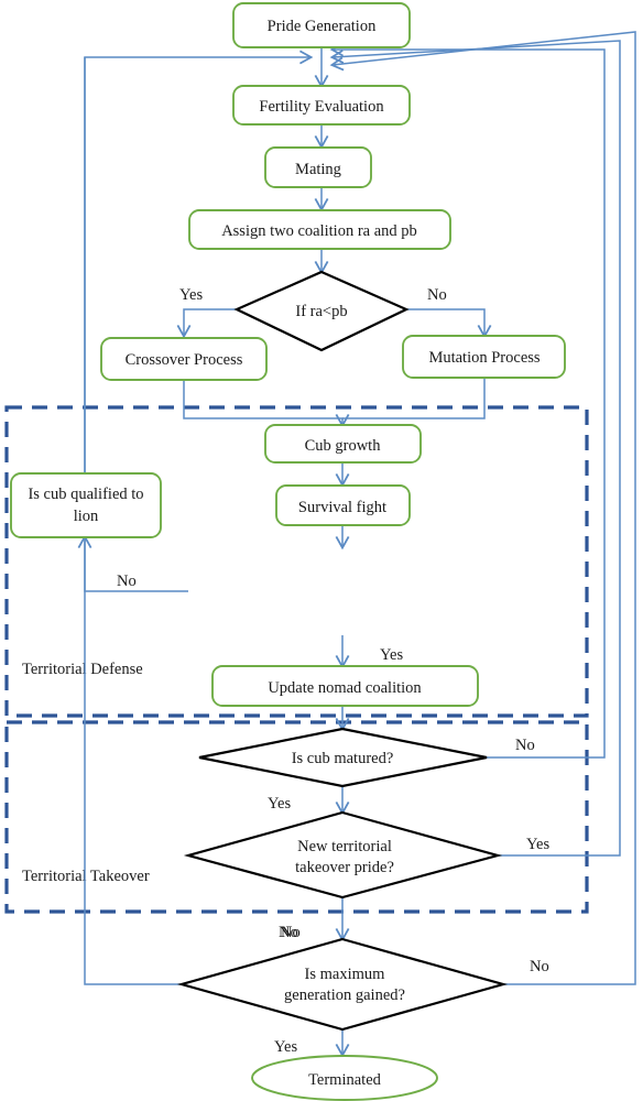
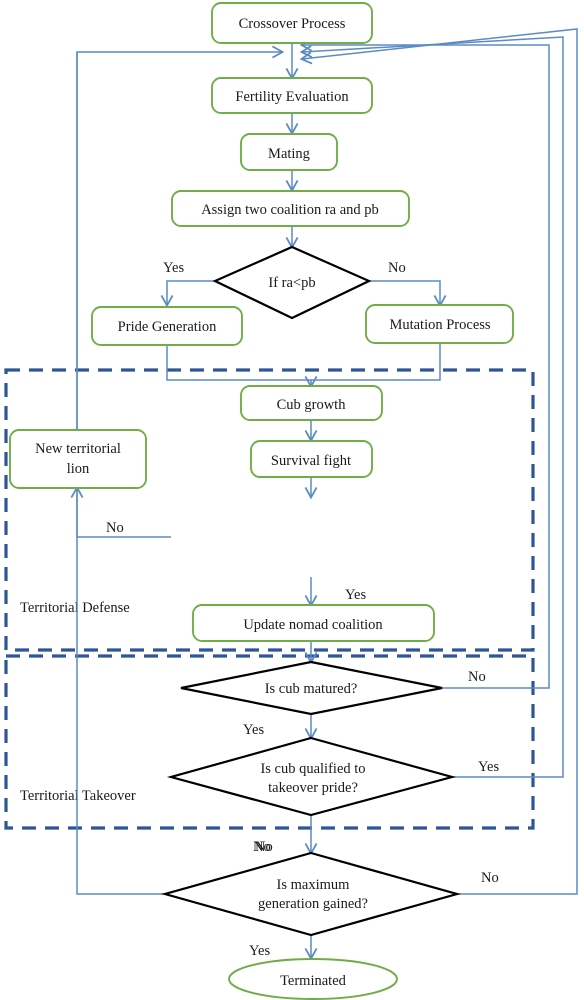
  Territoria Defense
  Territoria Takeover
- Pride Generation
+ Crossover Process
  Fertility Evaluation
  Mating
  Assign two coalition ra and pb
  If ra<pb
  Yes
  No
- Crossover Process
+ Pride Generation
  Mutation Process
  Cub growth
- Is cub qualified to
+ New territorial
  lion
  Survival fight
  No
  Yes
  Update nomad coalition
  Is cub matured?
  No
  Yes
- New territorial
+ Is cub qualified to
  takeover pride?
  Yes
  No
  Is maximum
  generation gained?
  No
  Yes
  Terminated
